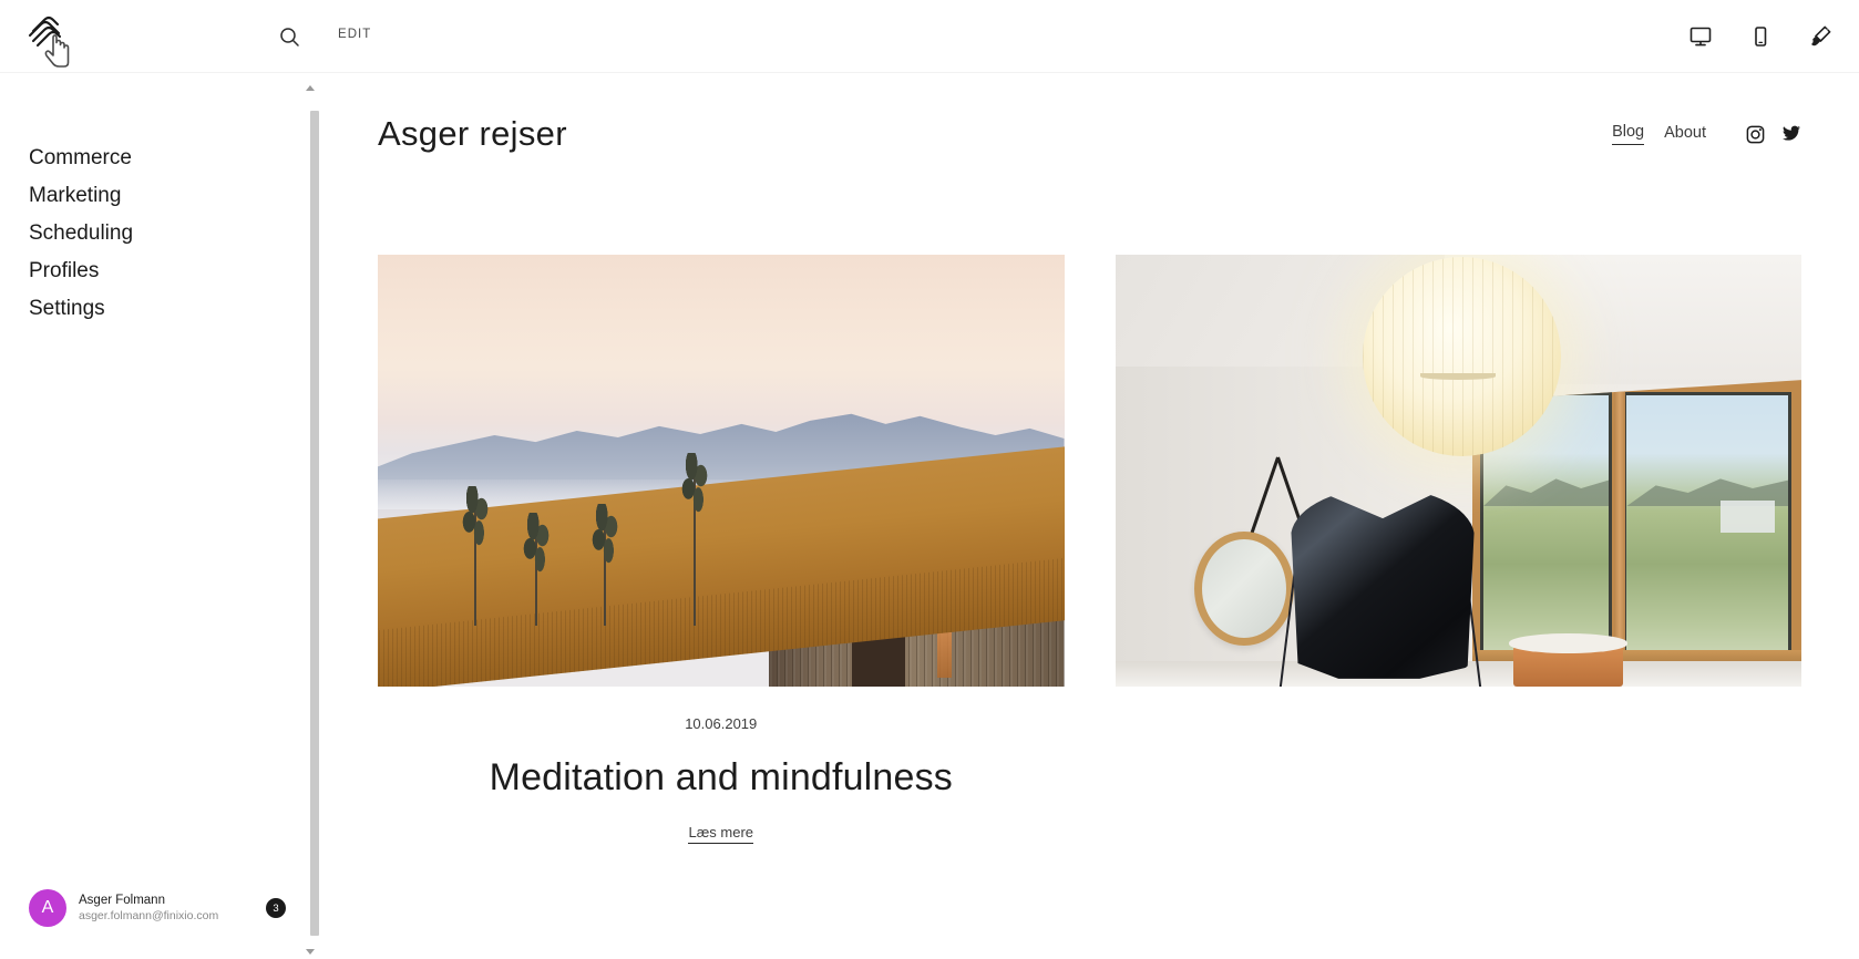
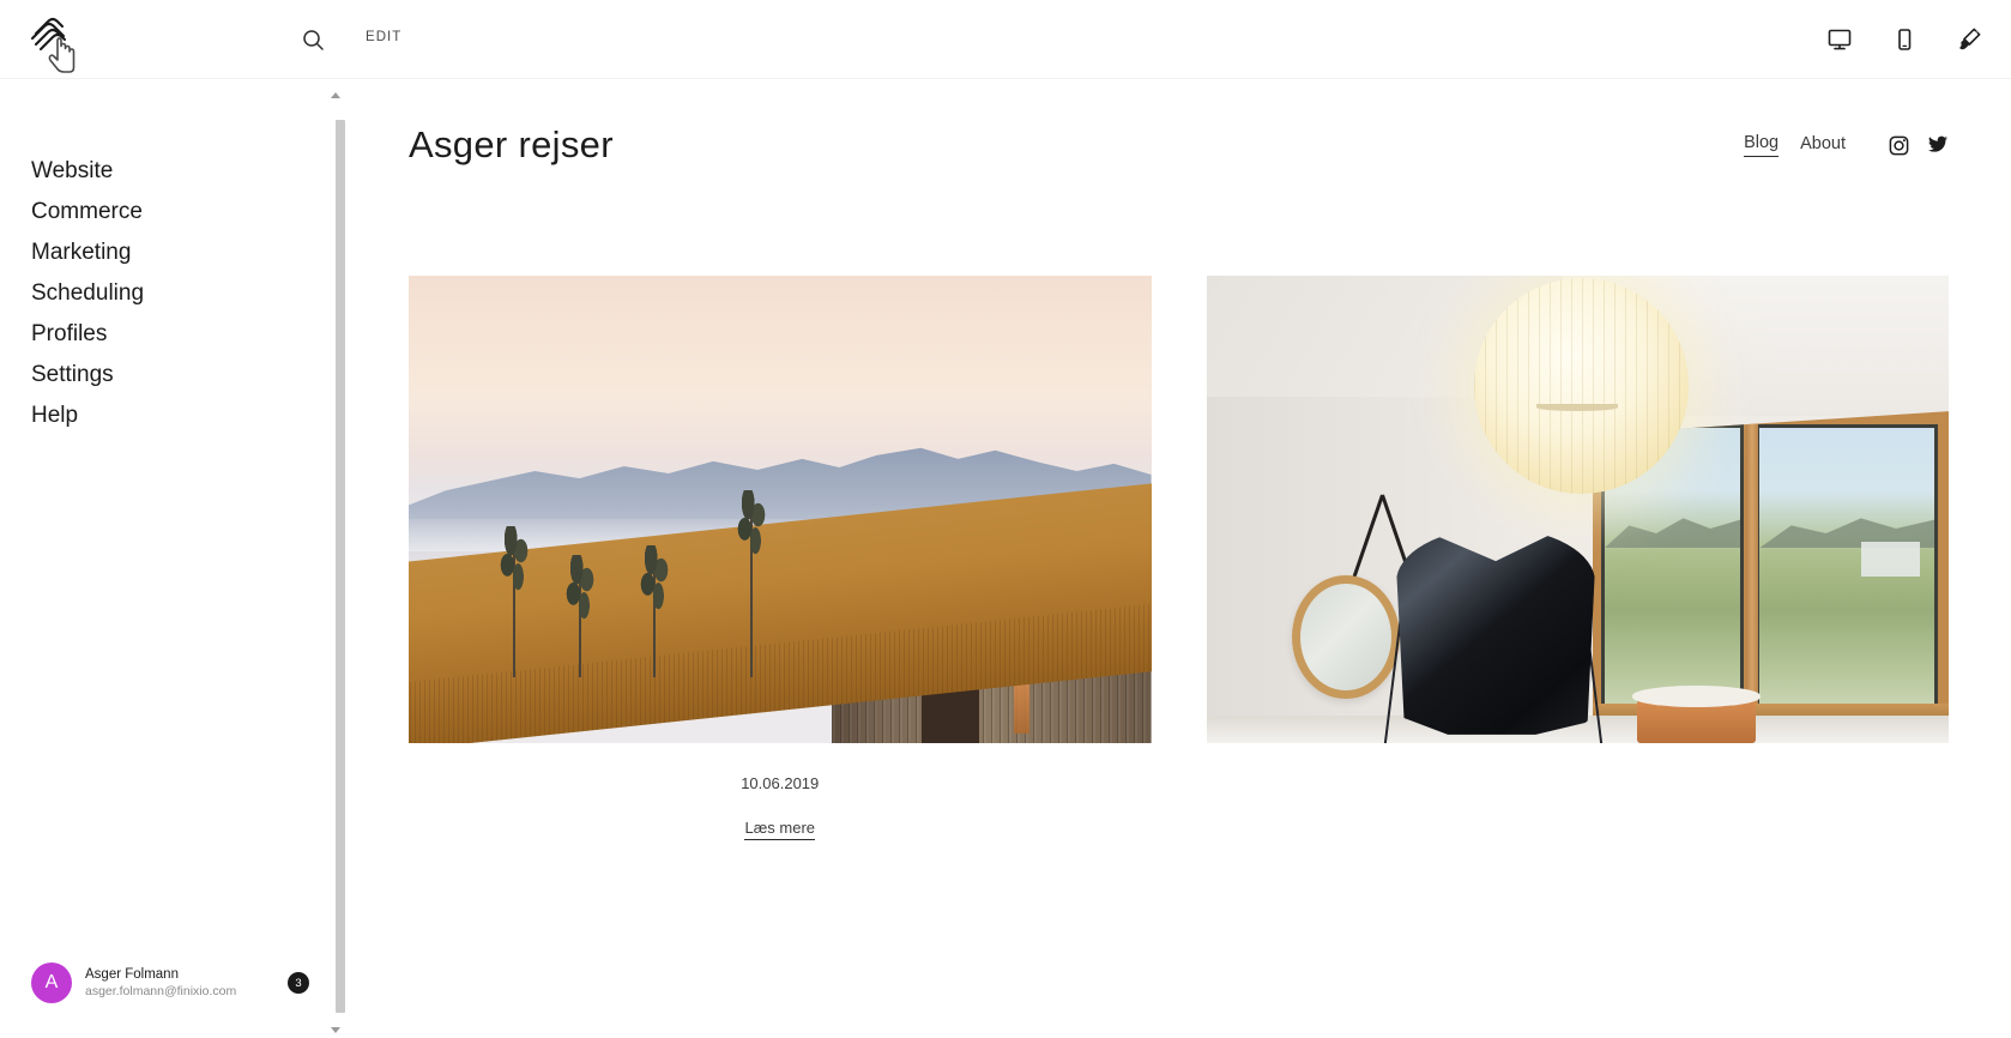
  EDIT
+ Website
  Commerce
  Marketing
  Scheduling
  Profiles
  Settings
+ Help
  A
  Asger Folmann
  asger.folmann@finixio.com
  3
  Asger rejser
  Blog
  About
  10.06.2019
- Meditation and mindfulness
  Læs mere
